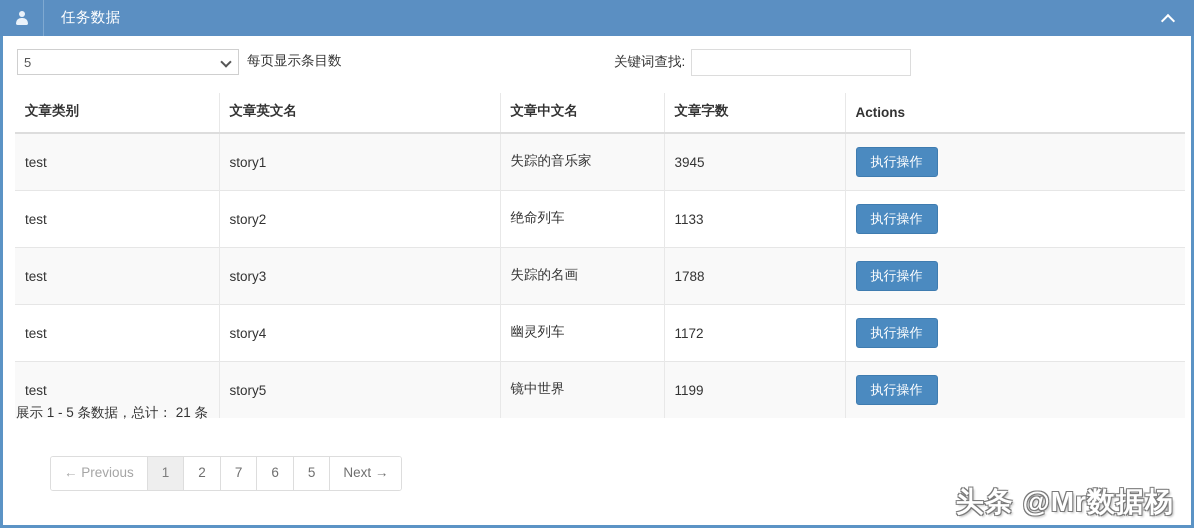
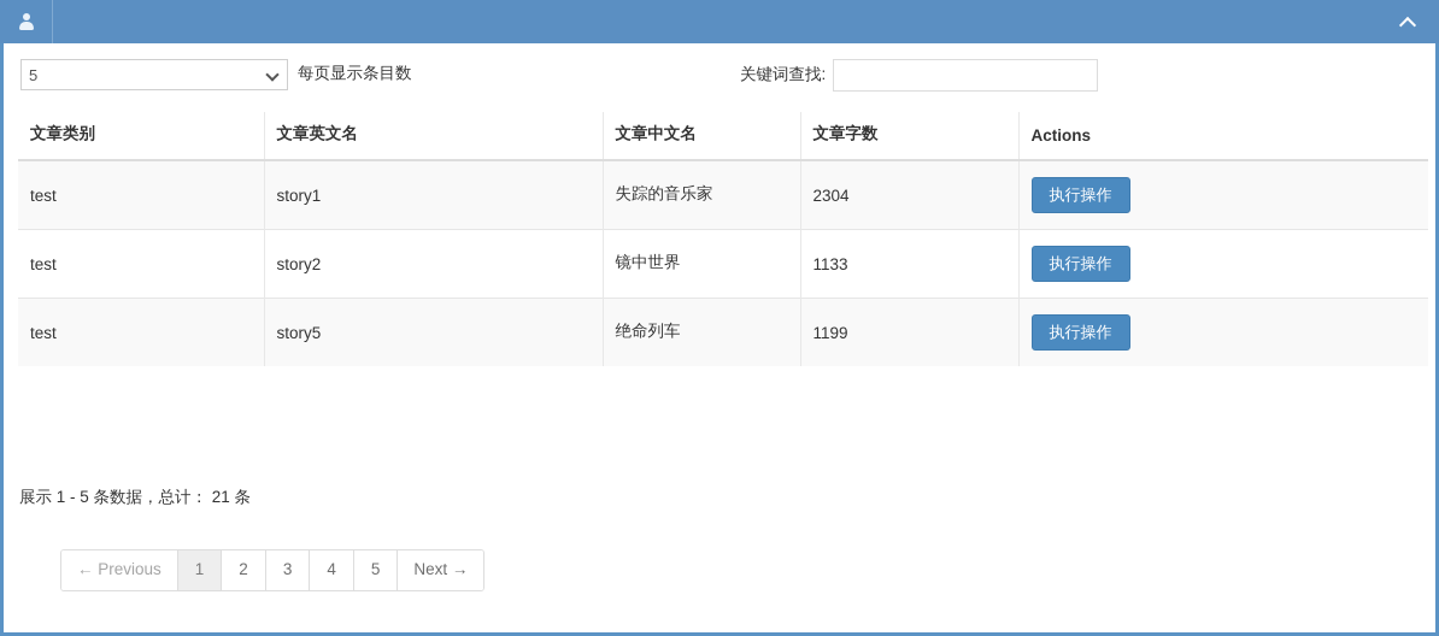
- 任务数据
  5
  每页显示条目数
  关键词查找:
  文章类别	文章英文名	文章中文名	文章字数	Actions
- test	story1	失踪的音乐家	3945	执行操作
+ test	story1	失踪的音乐家	2304	执行操作
- test	story2	绝命列车	1133	执行操作
+ test	story2	镜中世界	1133	执行操作
- test	story3	失踪的名画	1788	执行操作
- test	story4	幽灵列车	1172	执行操作
- test	story5	镜中世界	1199	执行操作
+ test	story5	绝命列车	1199	执行操作
  展示 1 - 5 条数据，总计： 21 条
  ← Previous
  1
  2
- 7
+ 3
- 6
+ 4
  5
  Next →
- 头条 @Mr数据杨
